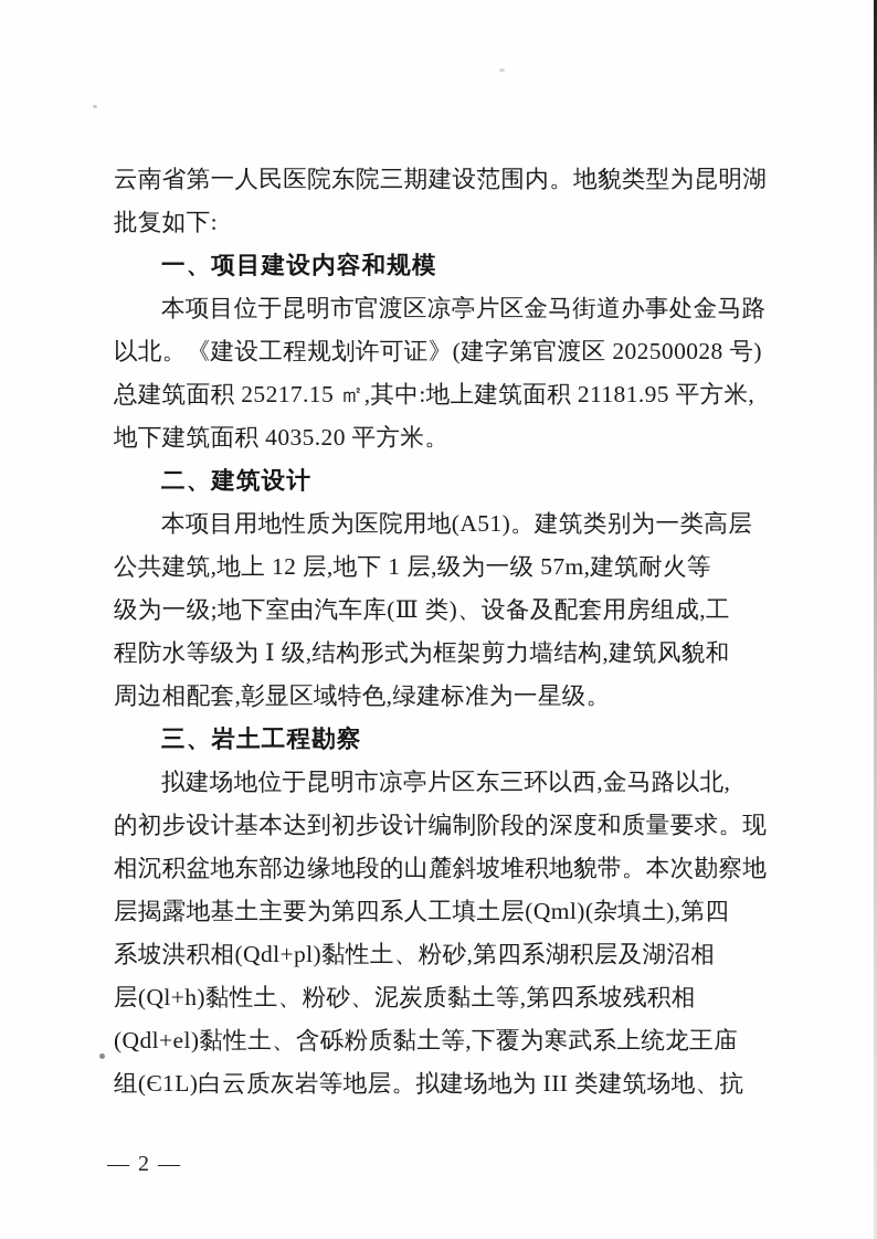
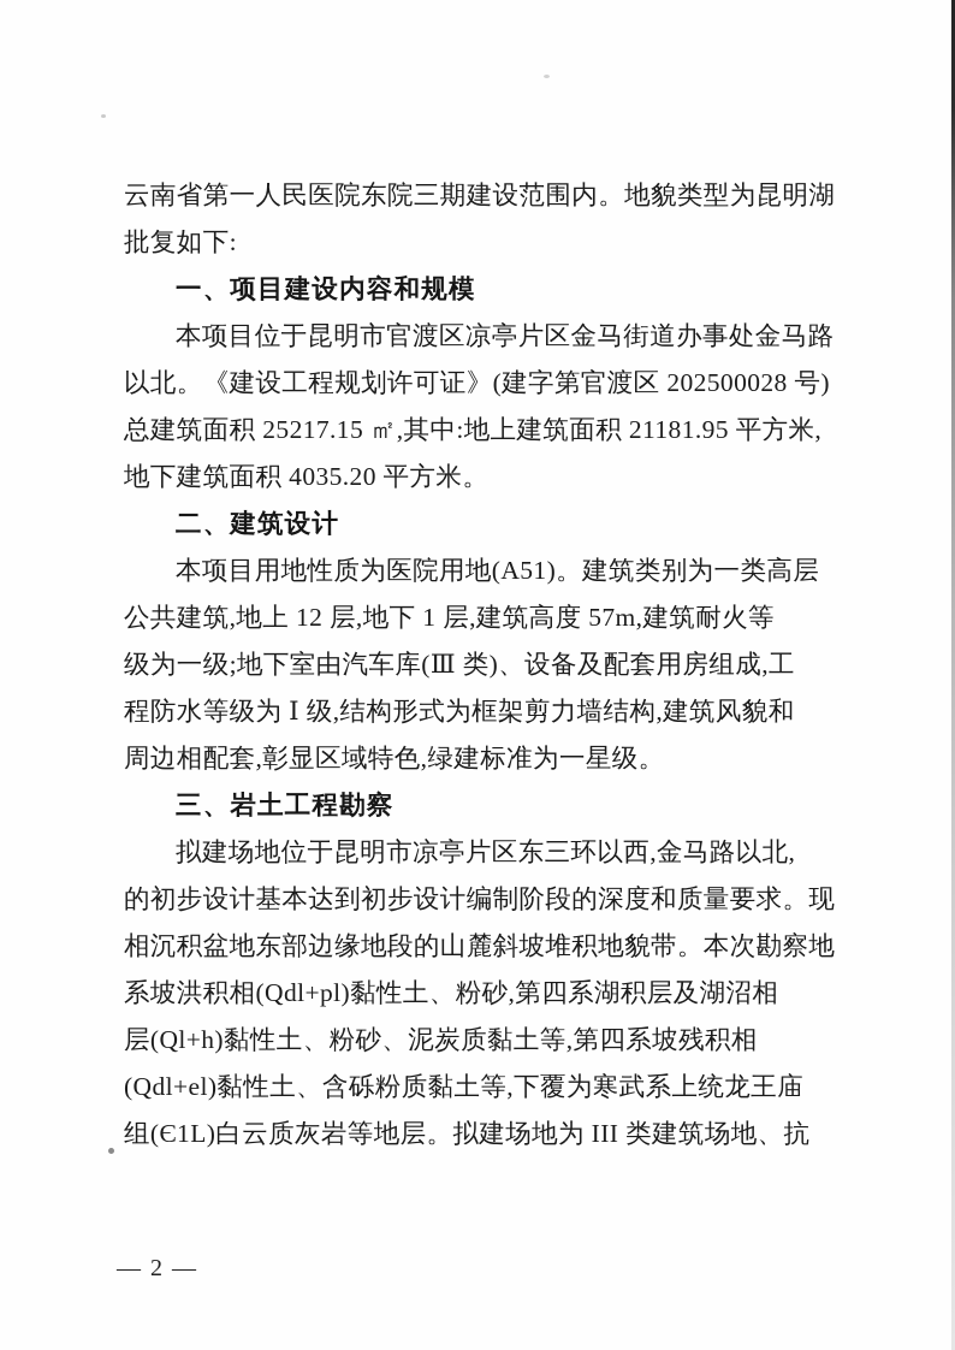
  云南省第一人民医院东院三期建设范围内。地貌类型为昆明湖
  批复如下:
  一、项目建设内容和规模
  本项目位于昆明市官渡区凉亭片区金马街道办事处金马路
  以北。《建设工程规划许可证》(建字第官渡区 202500028 号)
  总建筑面积 25217.15 ㎡,其中:地上建筑面积 21181.95 平方米,
  地下建筑面积 4035.20 平方米。
  二、建筑设计
  本项目用地性质为医院用地(A51)。建筑类别为一类高层
- 公共建筑,地上 12 层,地下 1 层,级为一级 57m,建筑耐火等
+ 公共建筑,地上 12 层,地下 1 层,建筑高度 57m,建筑耐火等
  级为一级;地下室由汽车库(Ⅲ 类)、设备及配套用房组成,工
  程防水等级为 Ⅰ 级,结构形式为框架剪力墙结构,建筑风貌和
  周边相配套,彰显区域特色,绿建标准为一星级。
  三、岩土工程勘察
  拟建场地位于昆明市凉亭片区东三环以西,金马路以北,
  的初步设计基本达到初步设计编制阶段的深度和质量要求。现
  相沉积盆地东部边缘地段的山麓斜坡堆积地貌带。本次勘察地
- 层揭露地基土主要为第四系人工填土层(Qml)(杂填土),第四
  系坡洪积相(Qdl+pl)黏性土、粉砂,第四系湖积层及湖沼相
  层(Ql+h)黏性土、粉砂、泥炭质黏土等,第四系坡残积相
  (Qdl+el)黏性土、含砾粉质黏土等,下覆为寒武系上统龙王庙
  组(Є1L)白云质灰岩等地层。拟建场地为 III 类建筑场地、抗
  — 2 —
